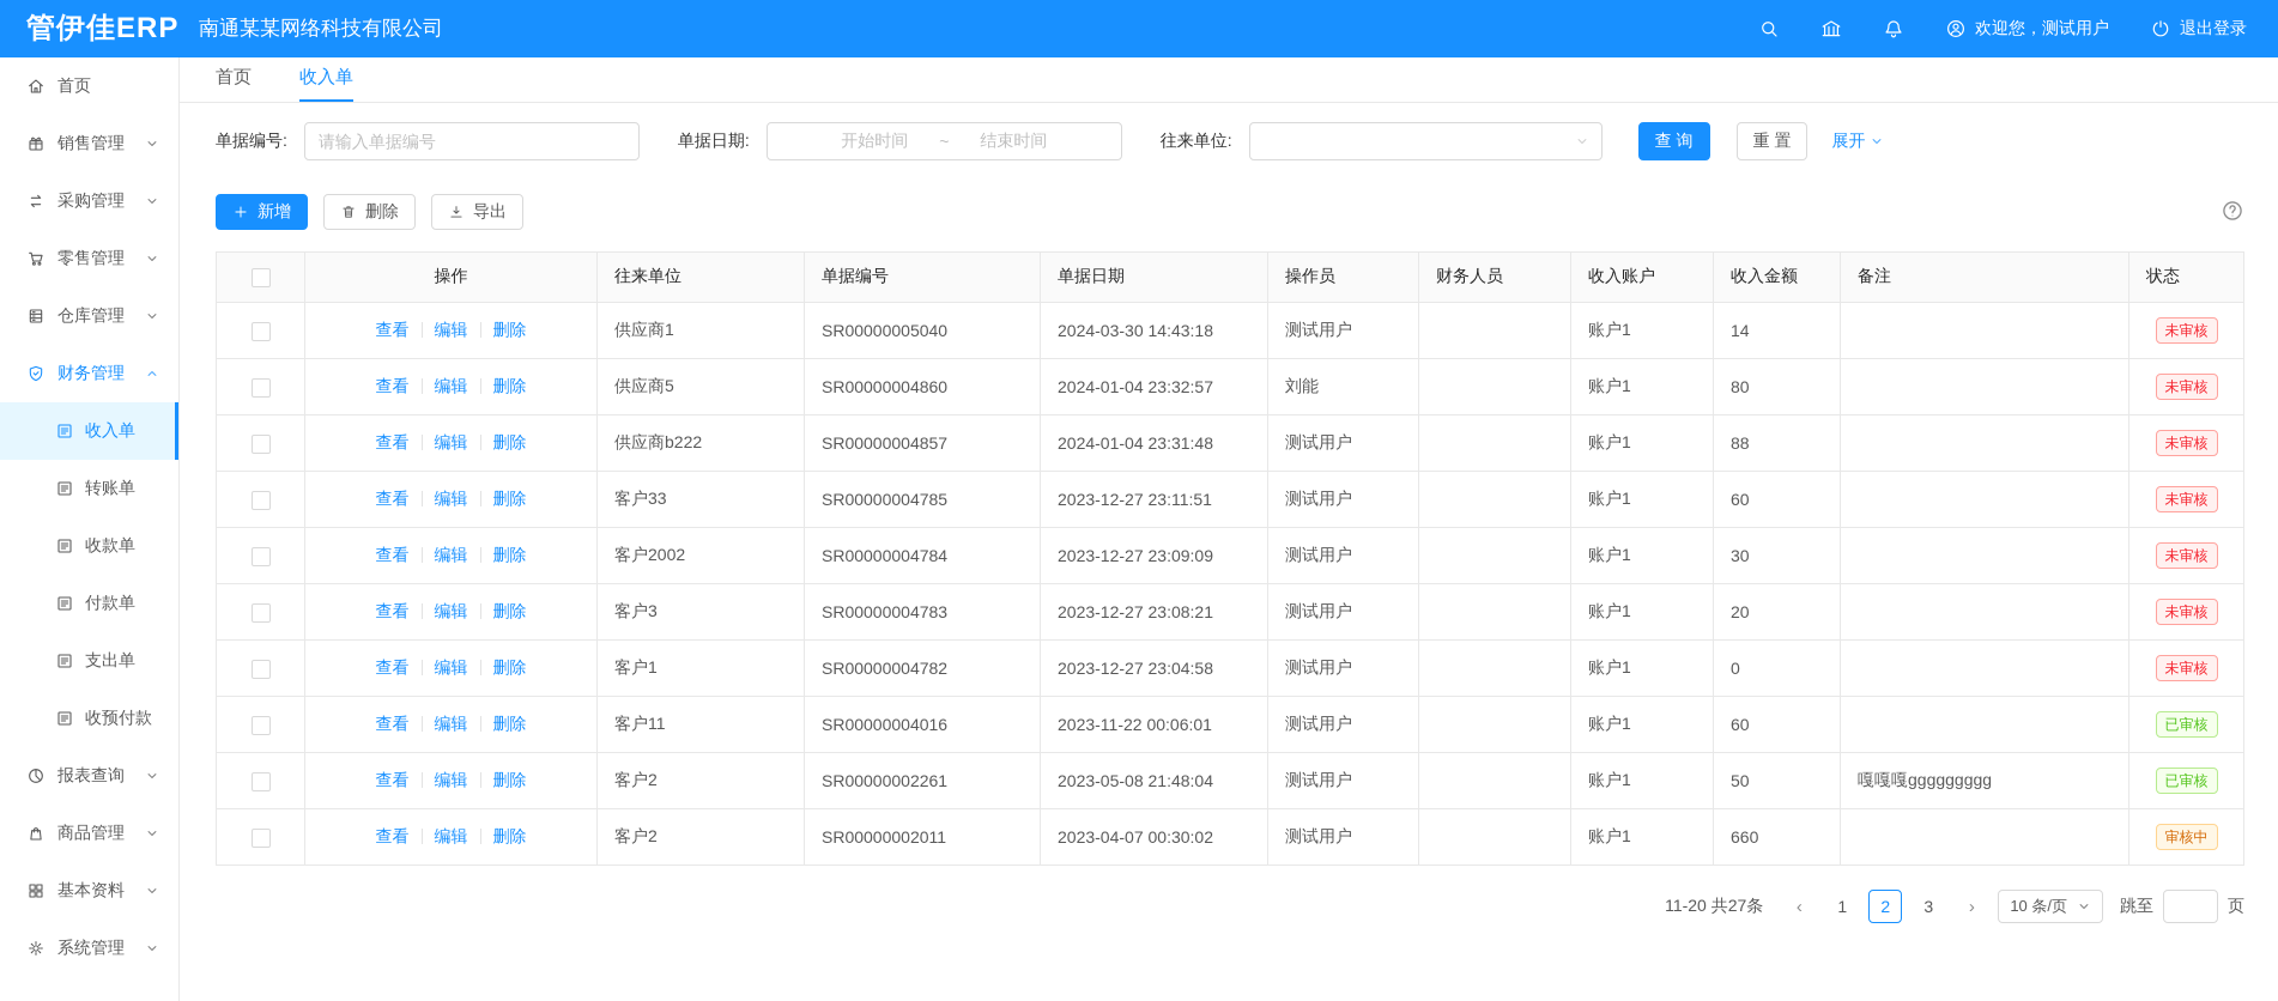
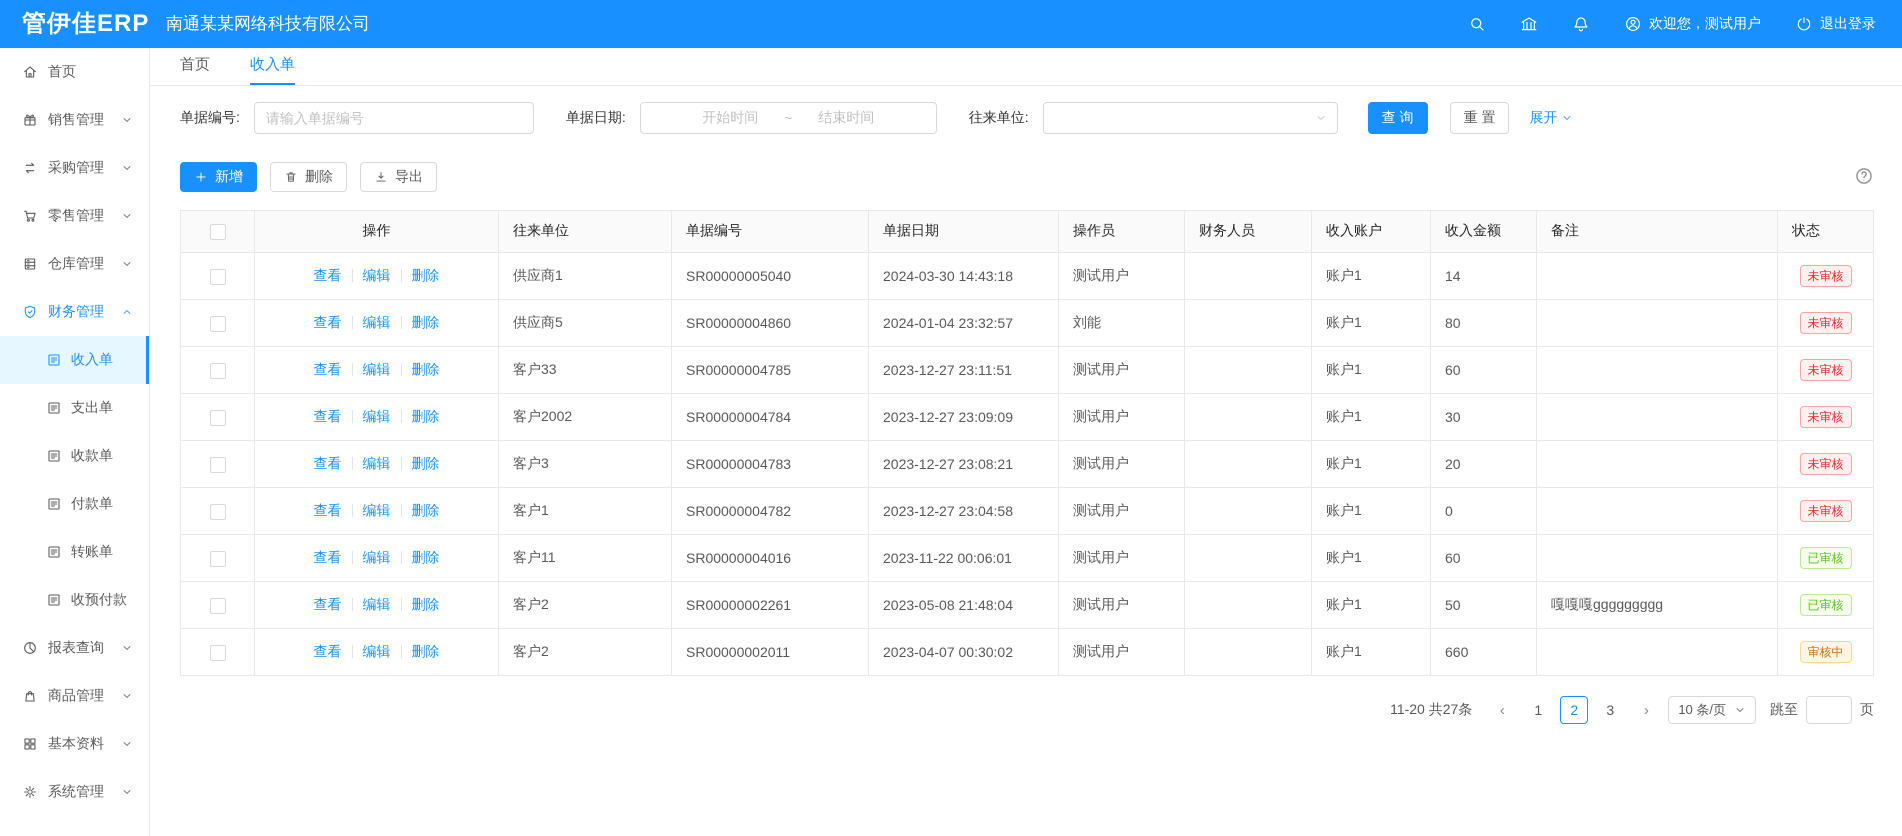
  管伊佳ERP
  南通某某网络科技有限公司
  欢迎您，测试用户
  退出登录
  首页
  销售管理
  采购管理
  零售管理
  仓库管理
  财务管理
  收入单
- 转账单
+ 支出单
  收款单
  付款单
- 支出单
+ 转账单
  收预付款
  报表查询
  商品管理
  基本资料
  系统管理
  首页
  收入单
  单据编号:
  请输入单据编号
  单据日期:
  开始时间
  ~
  结束时间
  往来单位:
  查 询
  重 置
  展开
  新增
  删除
  导出
  	操作	往来单位	单据编号	单据日期	操作员	财务人员	收入账户	收入金额	备注	状态
  	查看 编辑 删除	供应商1	SR00000005040	2024-03-30 14:43:18	测试用户		账户1	14		未审核
  	查看 编辑 删除	供应商5	SR00000004860	2024-01-04 23:32:57	刘能		账户1	80		未审核
- 	查看 编辑 删除	供应商b222	SR00000004857	2024-01-04 23:31:48	测试用户		账户1	88		未审核
  	查看 编辑 删除	客户33	SR00000004785	2023-12-27 23:11:51	测试用户		账户1	60		未审核
  	查看 编辑 删除	客户2002	SR00000004784	2023-12-27 23:09:09	测试用户		账户1	30		未审核
  	查看 编辑 删除	客户3	SR00000004783	2023-12-27 23:08:21	测试用户		账户1	20		未审核
  	查看 编辑 删除	客户1	SR00000004782	2023-12-27 23:04:58	测试用户		账户1	0		未审核
  	查看 编辑 删除	客户11	SR00000004016	2023-11-22 00:06:01	测试用户		账户1	60		已审核
  	查看 编辑 删除	客户2	SR00000002261	2023-05-08 21:48:04	测试用户		账户1	50	嘎嘎嘎ggggggggg	已审核
  	查看 编辑 删除	客户2	SR00000002011	2023-04-07 00:30:02	测试用户		账户1	660		审核中
  11-20 共27条
  ‹
  1
  2
  3
  ›
  10 条/页
  跳至
  页
